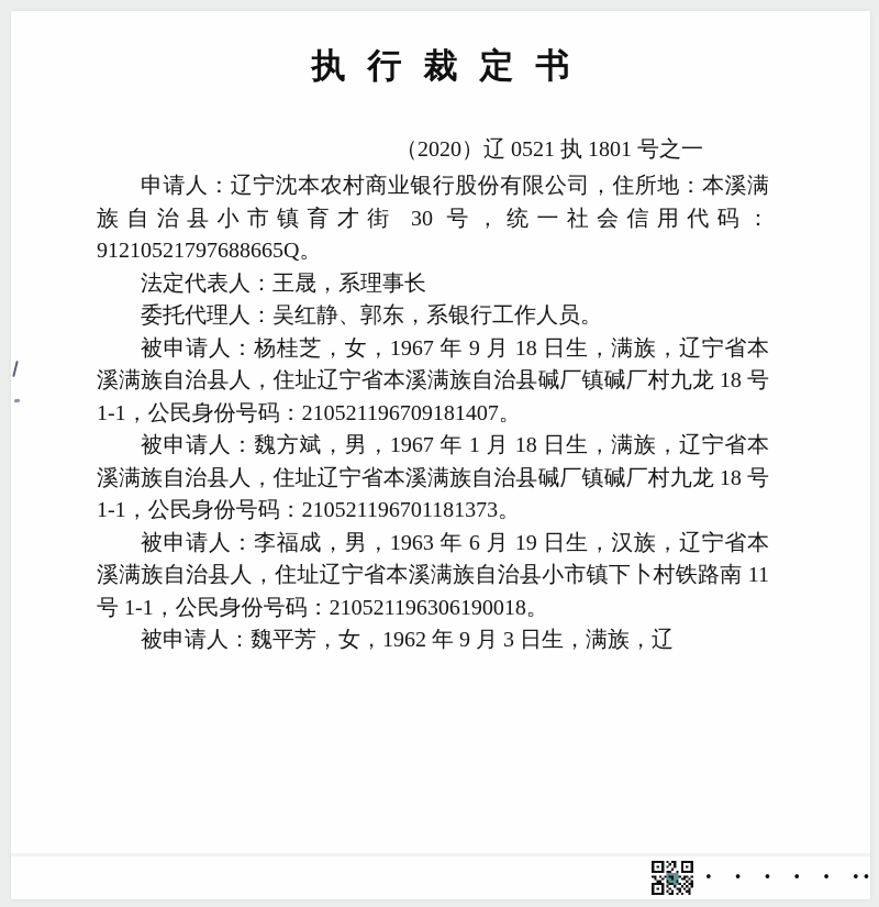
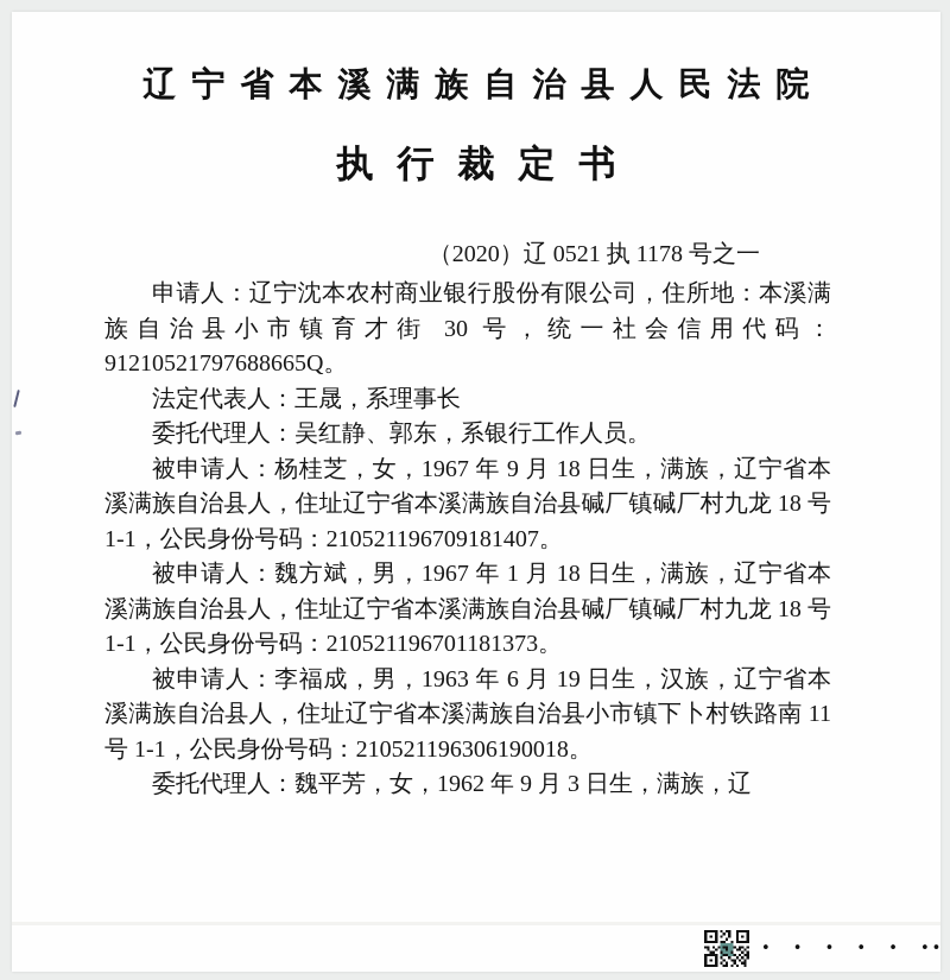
+ 辽宁省本溪满族自治县人民法院
  执行裁定书
- （2020）辽 0521 执 1801 号之一
+ （2020）辽 0521 执 1178 号之一
  申请人：辽宁沈本农村商业银行股份有限公司，住所地：本溪满族自治县小市镇育才街 30 号，统一社会信用代码：91210521797688665Q。
  法定代表人：王晟，系理事长
  委托代理人：吴红静、郭东，系银行工作人员。
  被申请人：杨桂芝，女，1967 年 9 月 18 日生，满族，辽宁省本溪满族自治县人，住址辽宁省本溪满族自治县碱厂镇碱厂村九龙 18 号 1-1，公民身份号码：210521196709181407。
  被申请人：魏方斌，男，1967 年 1 月 18 日生，满族，辽宁省本溪满族自治县人，住址辽宁省本溪满族自治县碱厂镇碱厂村九龙 18 号 1-1，公民身份号码：210521196701181373。
  被申请人：李福成，男，1963 年 6 月 19 日生，汉族，辽宁省本溪满族自治县人，住址辽宁省本溪满族自治县小市镇下卜村铁路南 11 号 1-1，公民身份号码：210521196306190018。
- 被申请人：魏平芳，女，1962 年 9 月 3 日生，满族，辽
+ 委托代理人：魏平芳，女，1962 年 9 月 3 日生，满族，辽
  • • • • • ••
